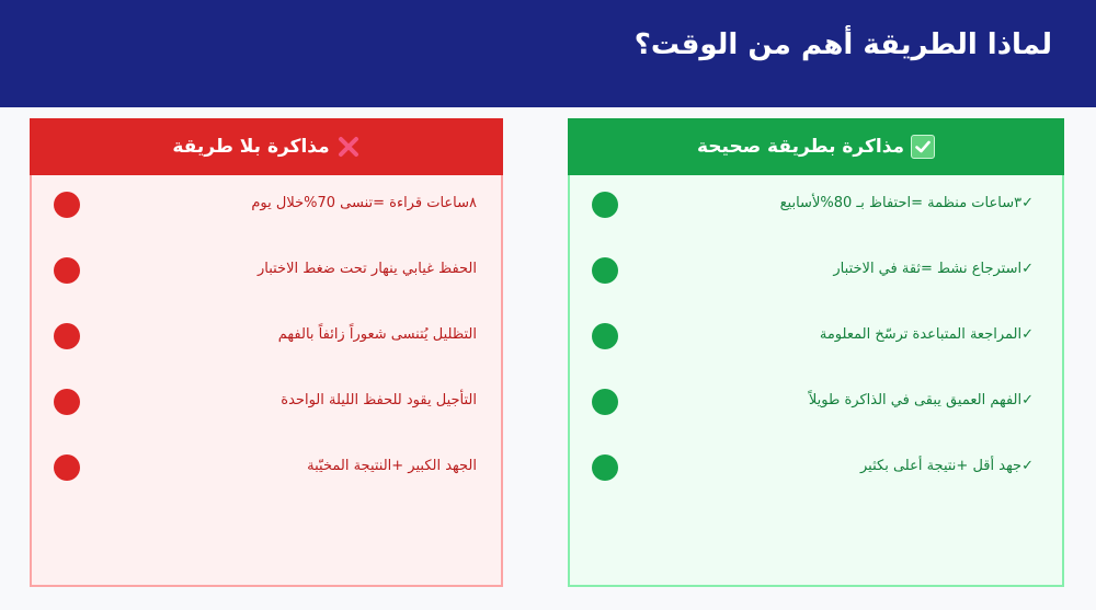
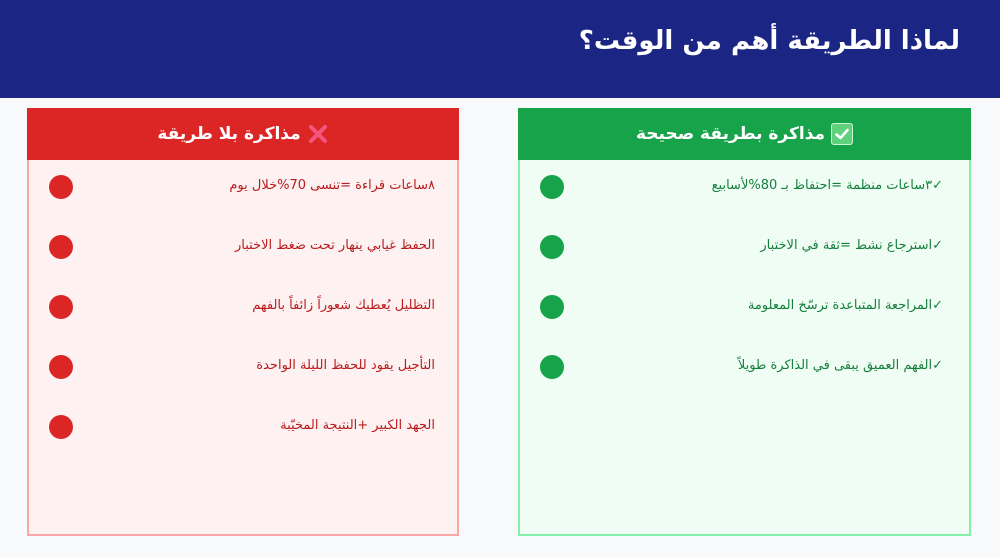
  لماذا الطريقة أهم من الوقت؟
  مذاكرة بلا طريقة
  ٨ساعات قراءة =تنسى 70%خلال يوم
  الحفظ غيابي ينهار تحت ضغط الاختبار
- التظليل يُتنسى شعوراً زائفاً بالفهم
+ التظليل يُعطيك شعوراً زائفاً بالفهم
  التأجيل يقود للحفظ الليلة الواحدة
  الجهد الكبير +النتيجة المخيّبة
  مذاكرة بطريقة صحيحة
  ✓٣ساعات منظمة =احتفاظ بـ 80%لأسابيع
  ✓استرجاع نشط =ثقة في الاختبار
  ✓المراجعة المتباعدة ترسّخ المعلومة
  ✓الفهم العميق يبقى في الذاكرة طويلاً
- ✓جهد أقل +نتيجة أعلى بكثير
